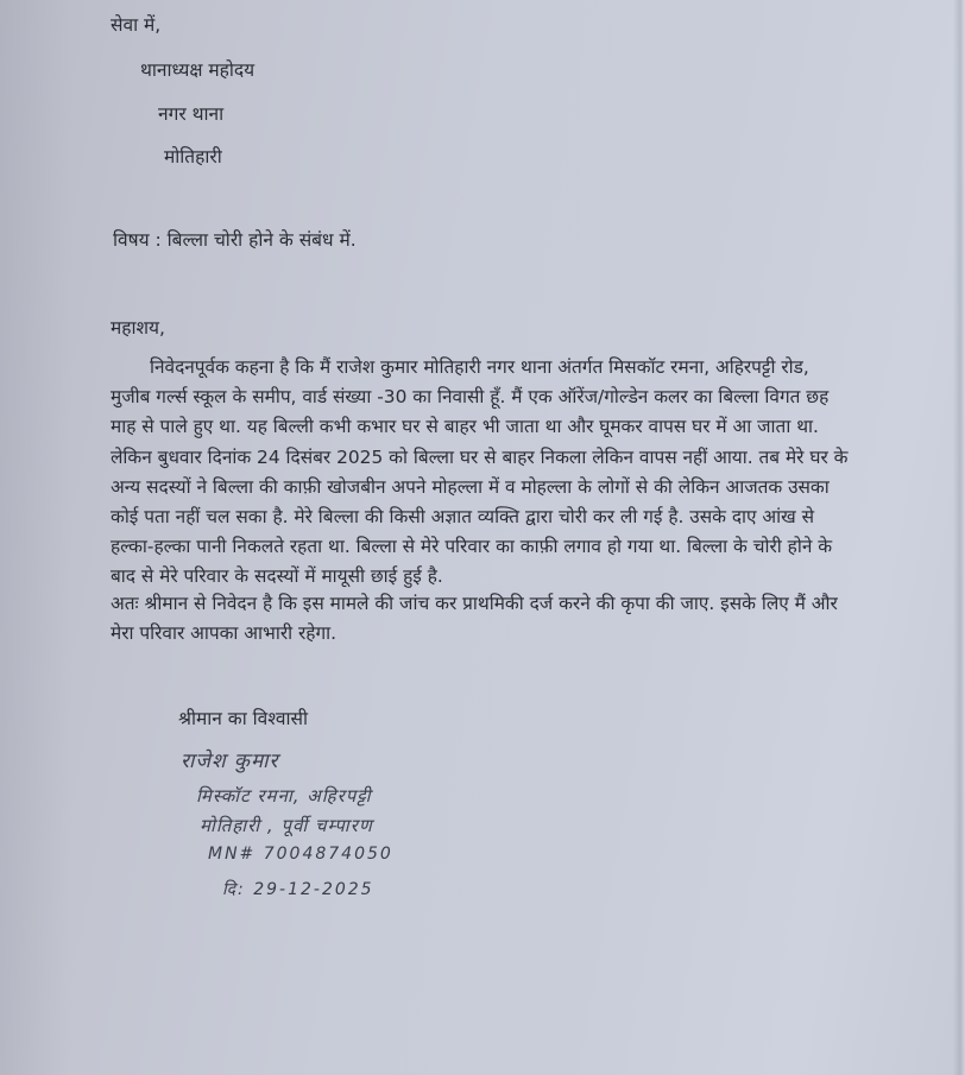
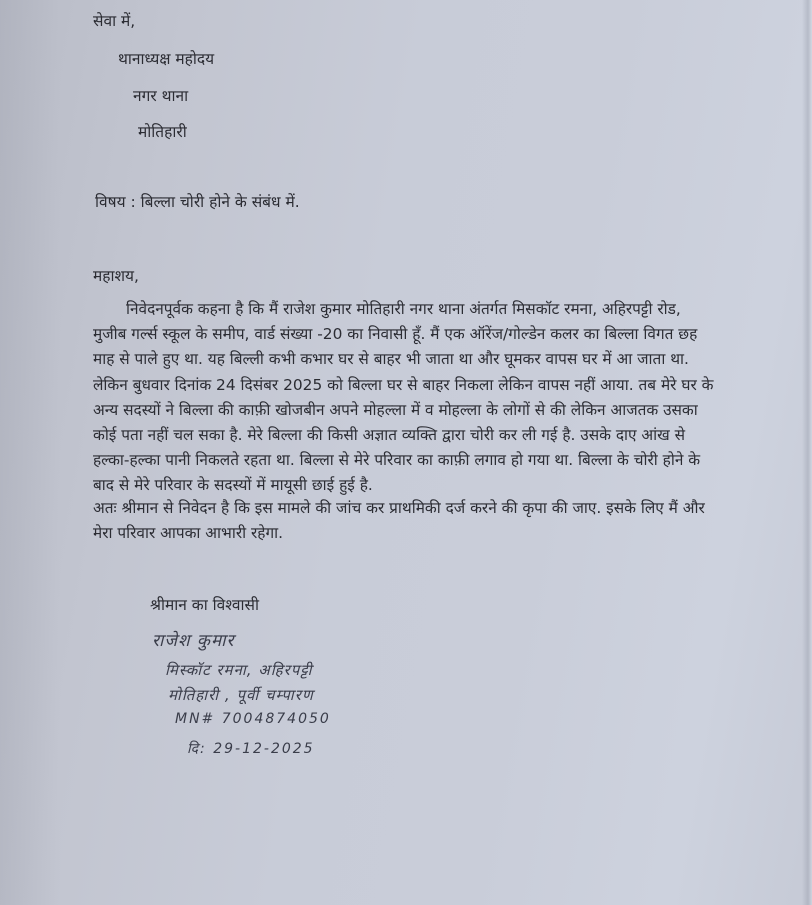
  सेवा में,
  थानाध्यक्ष महोदय
  नगर थाना
  मोतिहारी
  विषय : बिल्ला चोरी होने के संबंध में.
  महाशय,
  निवेदनपूर्वक कहना है कि मैं राजेश कुमार मोतिहारी नगर थाना अंतर्गत मिसकॉट रमना, अहिरपट्टी रोड,
- मुजीब गर्ल्स स्कूल के समीप, वार्ड संख्या -30 का निवासी हूँ. मैं एक ऑरेंज/गोल्डेन कलर का बिल्ला विगत छह
+ मुजीब गर्ल्स स्कूल के समीप, वार्ड संख्या -20 का निवासी हूँ. मैं एक ऑरेंज/गोल्डेन कलर का बिल्ला विगत छह
  माह से पाले हुए था. यह बिल्ली कभी कभार घर से बाहर भी जाता था और घूमकर वापस घर में आ जाता था.
  लेकिन बुधवार दिनांक 24 दिसंबर 2025 को बिल्ला घर से बाहर निकला लेकिन वापस नहीं आया. तब मेरे घर के
  अन्य सदस्यों ने बिल्ला की काफ़ी खोजबीन अपने मोहल्ला में व मोहल्ला के लोगों से की लेकिन आजतक उसका
  कोई पता नहीं चल सका है. मेरे बिल्ला की किसी अज्ञात व्यक्ति द्वारा चोरी कर ली गई है. उसके दाए आंख से
  हल्का-हल्का पानी निकलते रहता था. बिल्ला से मेरे परिवार का काफ़ी लगाव हो गया था. बिल्ला के चोरी होने के
  बाद से मेरे परिवार के सदस्यों में मायूसी छाई हुई है.
  अतः श्रीमान से निवेदन है कि इस मामले की जांच कर प्राथमिकी दर्ज करने की कृपा की जाए. इसके लिए मैं और
  मेरा परिवार आपका आभारी रहेगा.
  श्रीमान का विश्वासी
  राजेश कुमार
  मिस्कॉट रमना, अहिरपट्टी
  मोतिहारी , पूर्वी चम्पारण
  MN# 7004874050
  दि: 29-12-2025
